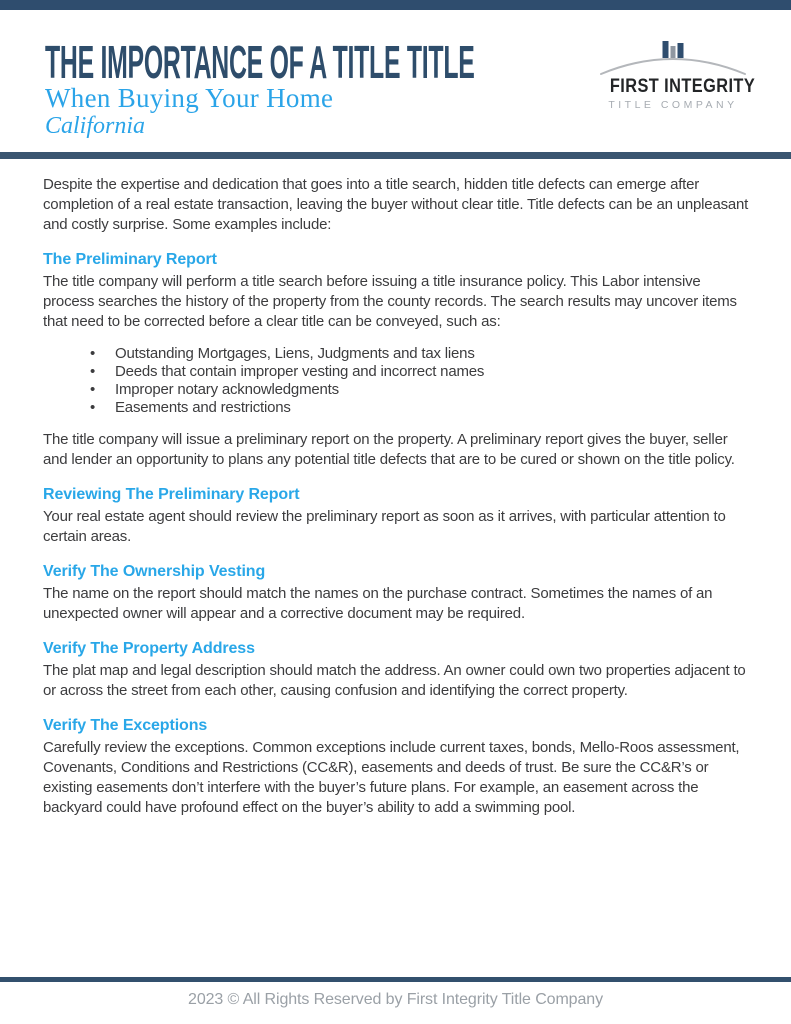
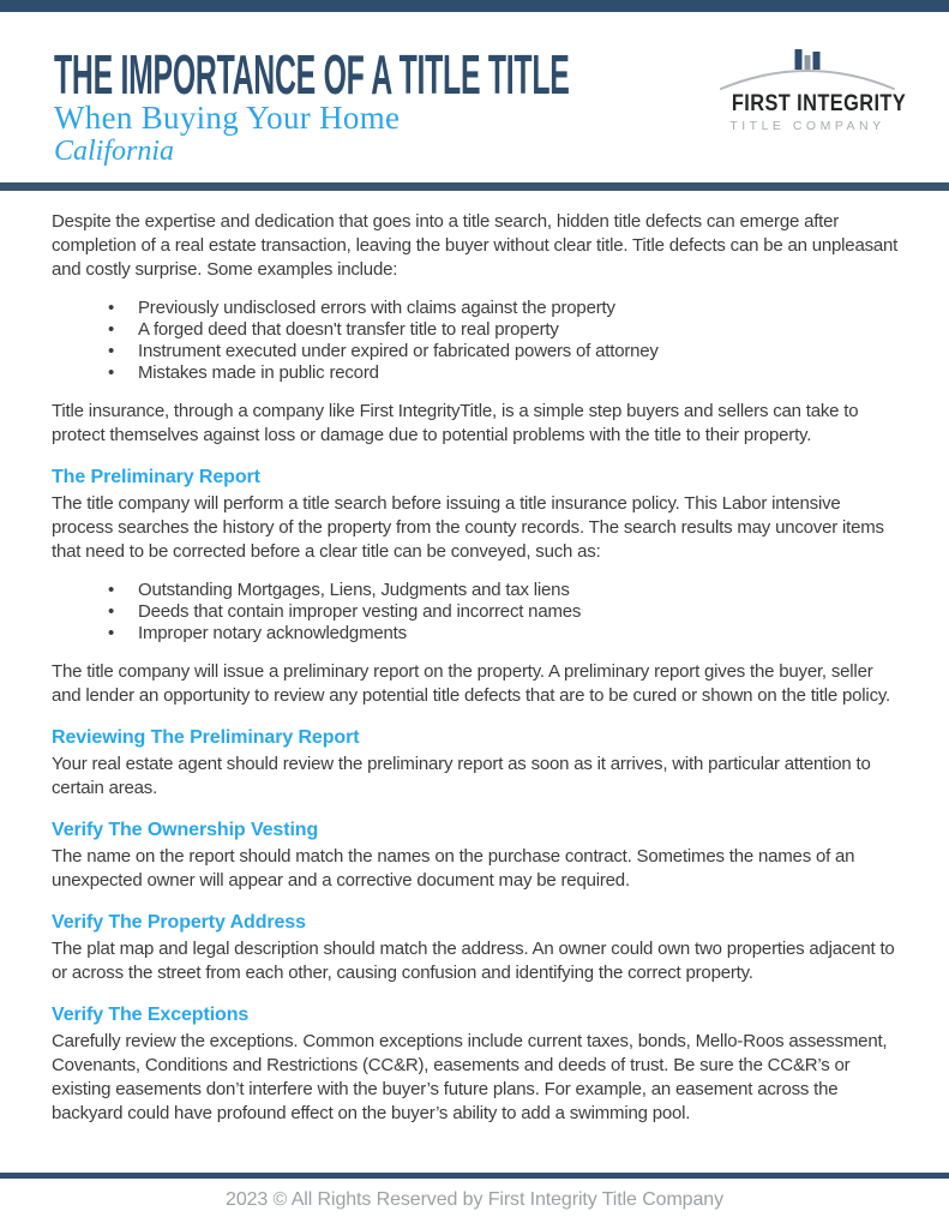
  THE IMPORTANCE OF A TITLE TITLE
  When Buying Your Home
  California
  FIRST INTEGRITY
  TITLE COMPANY
  Despite the expertise and dedication that goes into a title search, hidden title defects can emerge after completion of a real estate transaction, leaving the buyer without clear title. Title defects can be an unpleasant and costly surprise. Some examples include:
+ Previously undisclosed errors with claims against the property
+ A forged deed that doesn't transfer title to real property
+ Instrument executed under expired or fabricated powers of attorney
+ Mistakes made in public record
+ Title insurance, through a company like First IntegrityTitle, is a simple step buyers and sellers can take to protect themselves against loss or damage due to potential problems with the title to their property.
  The Preliminary Report
  The title company will perform a title search before issuing a title insurance policy. This Labor intensive process searches the history of the property from the county records. The search results may uncover items that need to be corrected before a clear title can be conveyed, such as:
  Outstanding Mortgages, Liens, Judgments and tax liens
  Deeds that contain improper vesting and incorrect names
  Improper notary acknowledgments
- Easements and restrictions
- The title company will issue a preliminary report on the property. A preliminary report gives the buyer, seller and lender an opportunity to plans any potential title defects that are to be cured or shown on the title policy.
+ The title company will issue a preliminary report on the property. A preliminary report gives the buyer, seller and lender an opportunity to review any potential title defects that are to be cured or shown on the title policy.
  Reviewing The Preliminary Report
  Your real estate agent should review the preliminary report as soon as it arrives, with particular attention to certain areas.
  Verify The Ownership Vesting
  The name on the report should match the names on the purchase contract. Sometimes the names of an unexpected owner will appear and a corrective document may be required.
  Verify The Property Address
  The plat map and legal description should match the address. An owner could own two properties adjacent to or across the street from each other, causing confusion and identifying the correct property.
  Verify The Exceptions
  Carefully review the exceptions. Common exceptions include current taxes, bonds, Mello-Roos assessment, Covenants, Conditions and Restrictions (CC&R), easements and deeds of trust. Be sure the CC&R’s or existing easements don’t interfere with the buyer’s future plans. For example, an easement across the backyard could have profound effect on the buyer’s ability to add a swimming pool.
  2023 © All Rights Reserved by First Integrity Title Company
